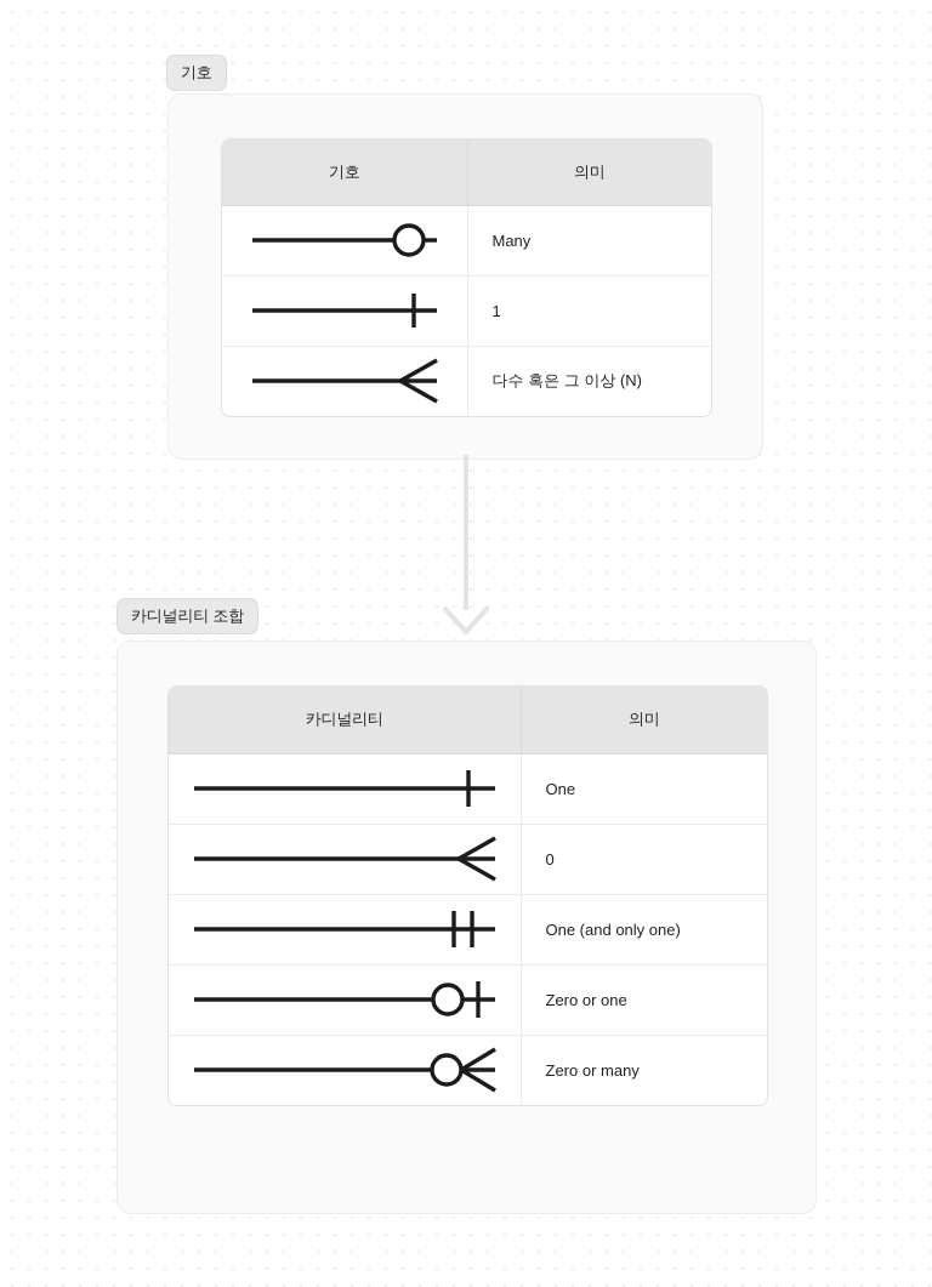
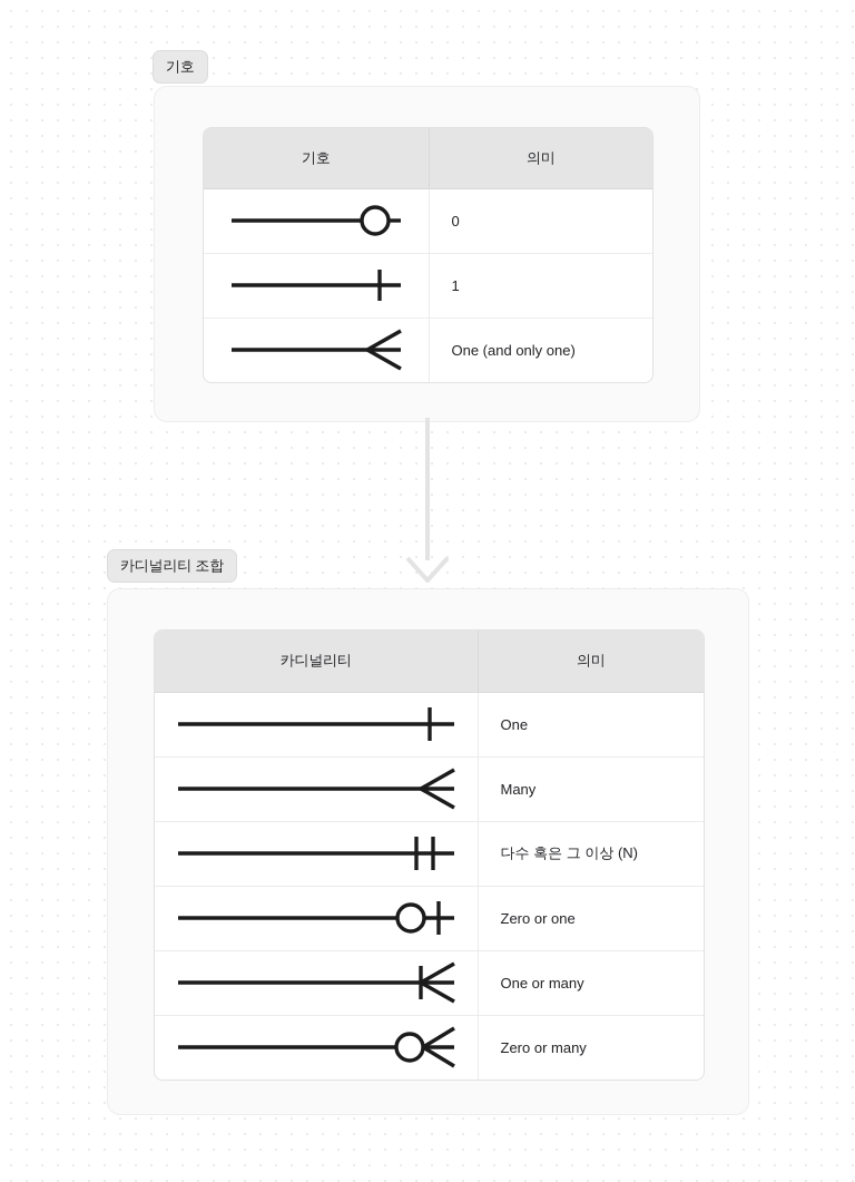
  기호
  기호	의미
- 	Many
+ 	0
  	1
- 	다수 혹은 그 이상 (N)
+ 	One (and only one)
  카디널리티 조합
  카디널리티	의미
  	One
- 	0
+ 	Many
- 	One (and only one)
+ 	다수 혹은 그 이상 (N)
  	Zero or one
+ 	One or many
  	Zero or many
